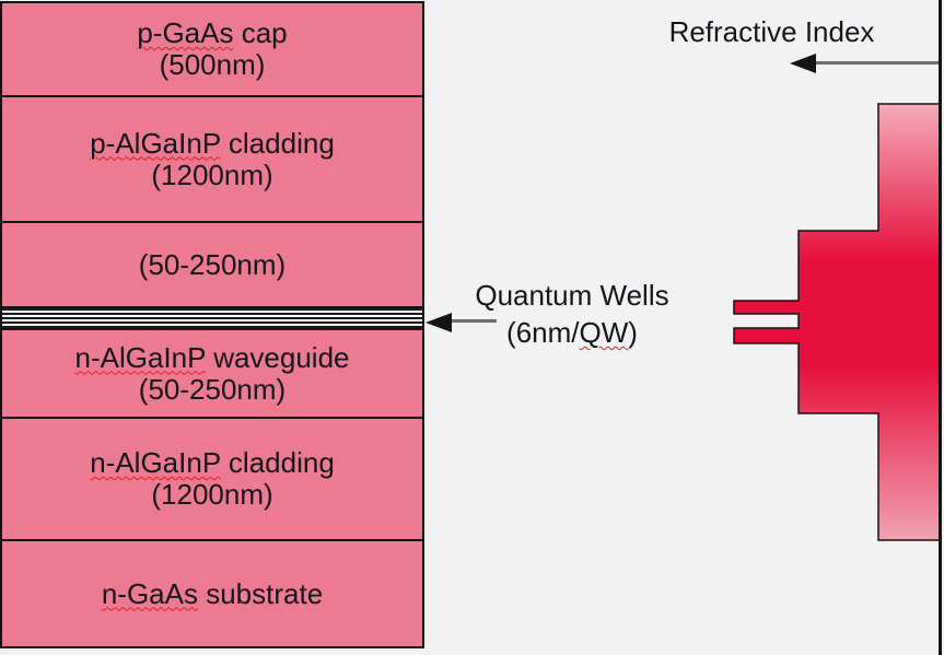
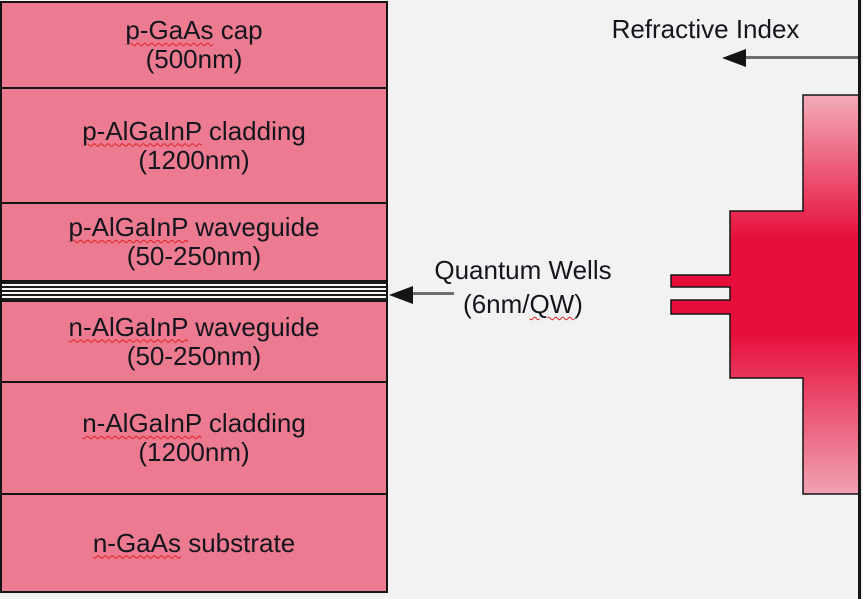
  p-GaAs cap
  (500nm)
  p-AlGaInP cladding
  (1200nm)
+ p-AlGaInP waveguide
  (50-250nm)
  n-AlGaInP waveguide
  (50-250nm)
  n-AlGaInP cladding
  (1200nm)
  n-GaAs substrate
  Quantum Wells
  (6nm/QW)
  Refractive Index
